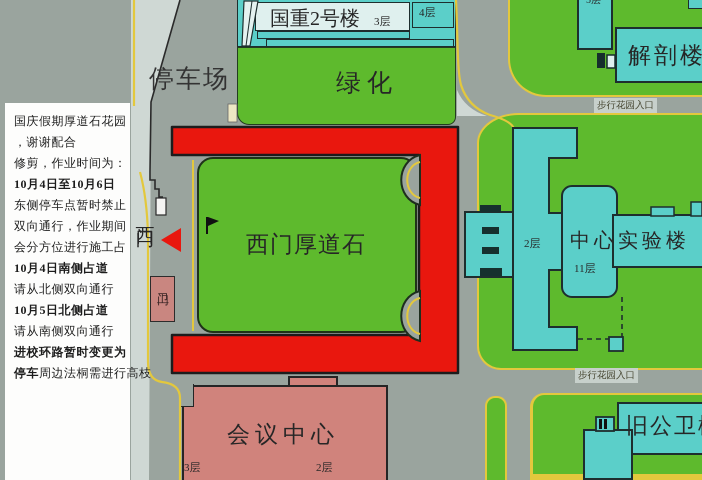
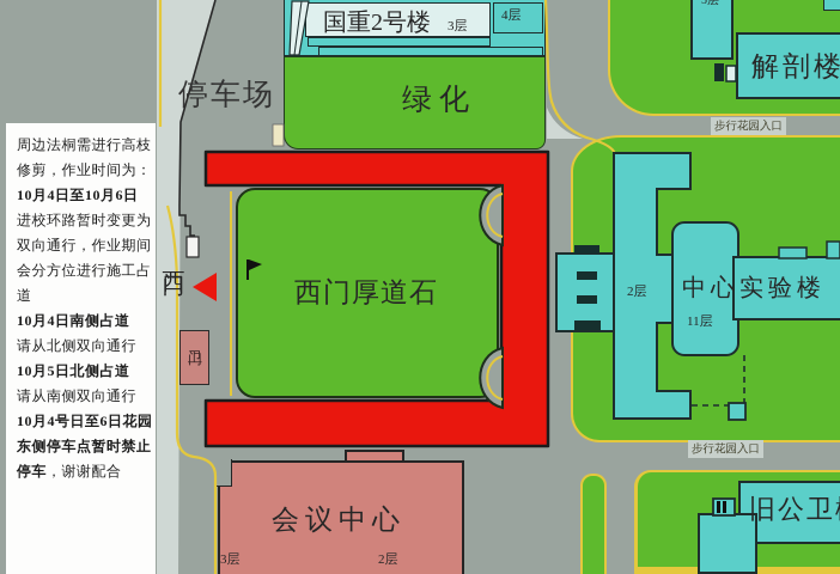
  停车场
  国重2号楼
  3层
  4层
  绿化
  解剖楼
  5层
  西门厚道石
  中心实验楼
  2层
  11层
  步行花园入口
  步行花园入口
  会议中心
  3层
  2层
  旧公卫
- 国庆假期厚道石花园
- ，谢谢配合
+ 周边法桐需进行高枝
  修剪，作业时间为：
  10月4日至10月6日
- 东侧停车点暂时禁止
+ 进校环路暂时变更为
  双向通行，作业期间
  会分方位进行施工占
+ 道
  10月4日南侧占道
  请从北侧双向通行
  10月5日北侧占道
  请从南侧双向通行
+ 10月4号日至6日花园
- 进校环路暂时变更为
+ 东侧停车点暂时禁止
- 停车周边法桐需进行高枝
+ 停车，谢谢配合
